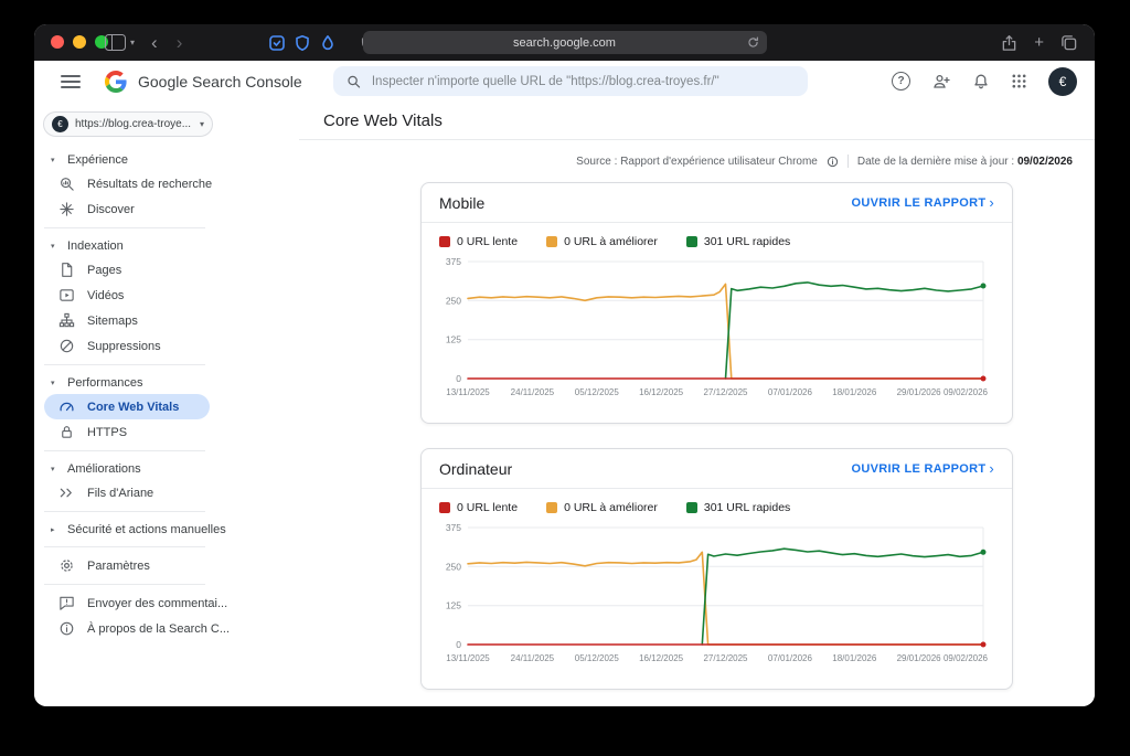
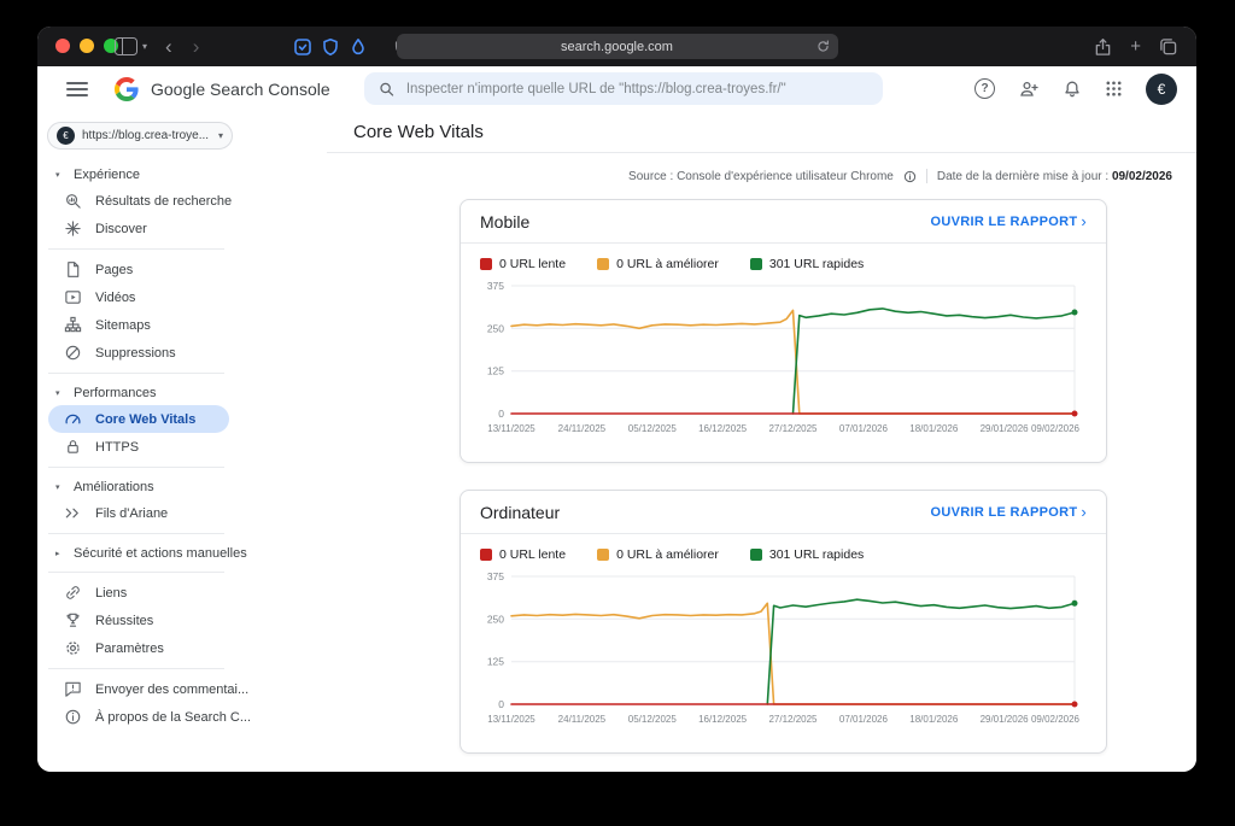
  ▾
  ‹
  ›
  search.google.com
  +
  Google Search Console
  Inspecter n'importe quelle URL de "https://blog.crea-troyes.fr/"
  ?
  €
  €
  https://blog.crea-troye...
  ▾
  Expérience
  Résultats de recherche
  Discover
- Indexation
  Pages
  Vidéos
  Sitemaps
  Suppressions
  Performances
  Core Web Vitals
  HTTPS
  Améliorations
  Fils d'Ariane
  Sécurité et actions manuelles
+ Liens
+ Réussites
  Paramètres
  Envoyer des commentai...
  À propos de la Search C...
  Core Web Vitals
- Source : Rapport d'expérience utilisateur Chrome
+ Source : Console d'expérience utilisateur Chrome
  Date de la dernière mise à jour : 09/02/2026
  Mobile
  OUVRIR LE RAPPORT
  ›
  0 URL lente
  0 URL à améliorer
  301 URL rapides
  0
  125
  250
  375
  13/11/2025
  24/11/2025
  05/12/2025
  16/12/2025
  27/12/2025
  07/01/2026
  18/01/2026
  29/01/2026
  09/02/2026
  Ordinateur
  OUVRIR LE RAPPORT
  ›
  0 URL lente
  0 URL à améliorer
  301 URL rapides
  0
  125
  250
  375
  13/11/2025
  24/11/2025
  05/12/2025
  16/12/2025
  27/12/2025
  07/01/2026
  18/01/2026
  29/01/2026
  09/02/2026
